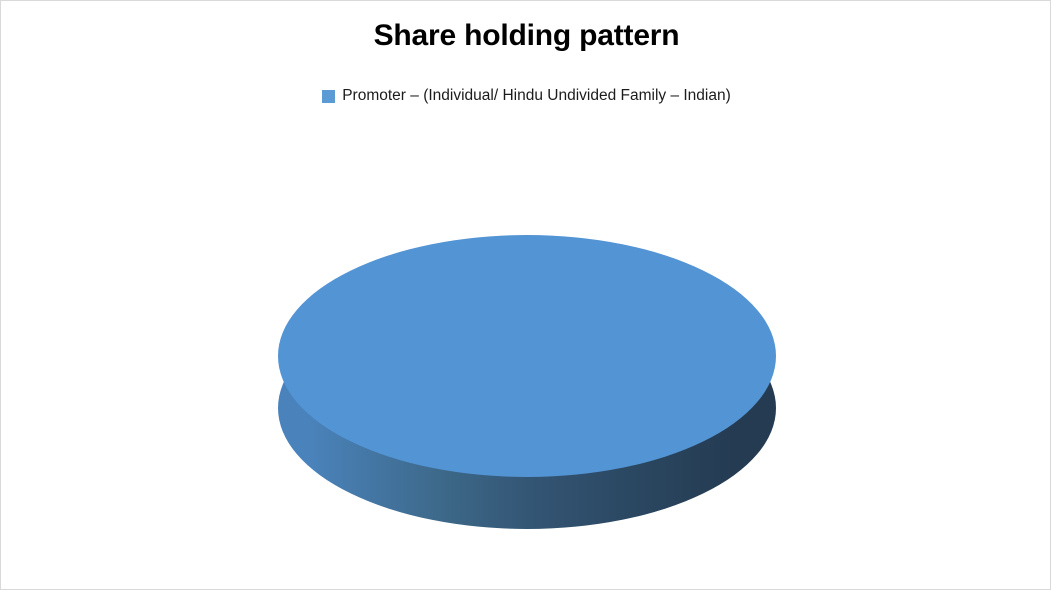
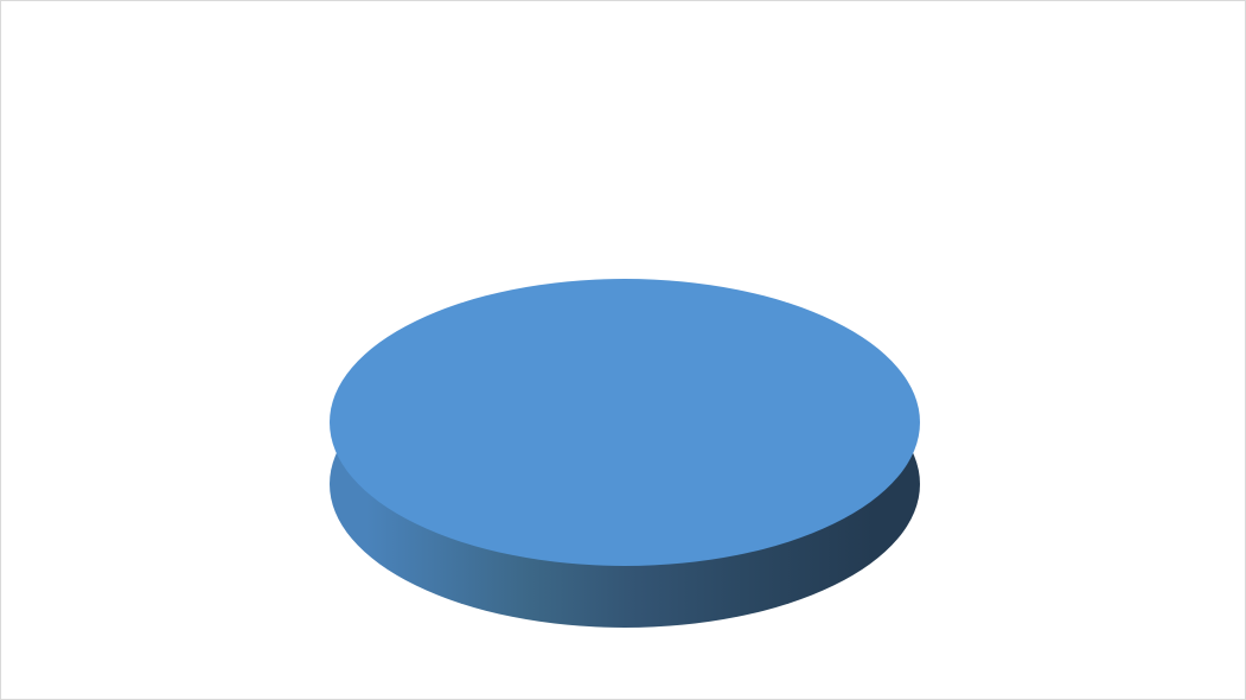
- Share holding pattern
- Promoter – (Individual/ Hindu Undivided Family – Indian)
